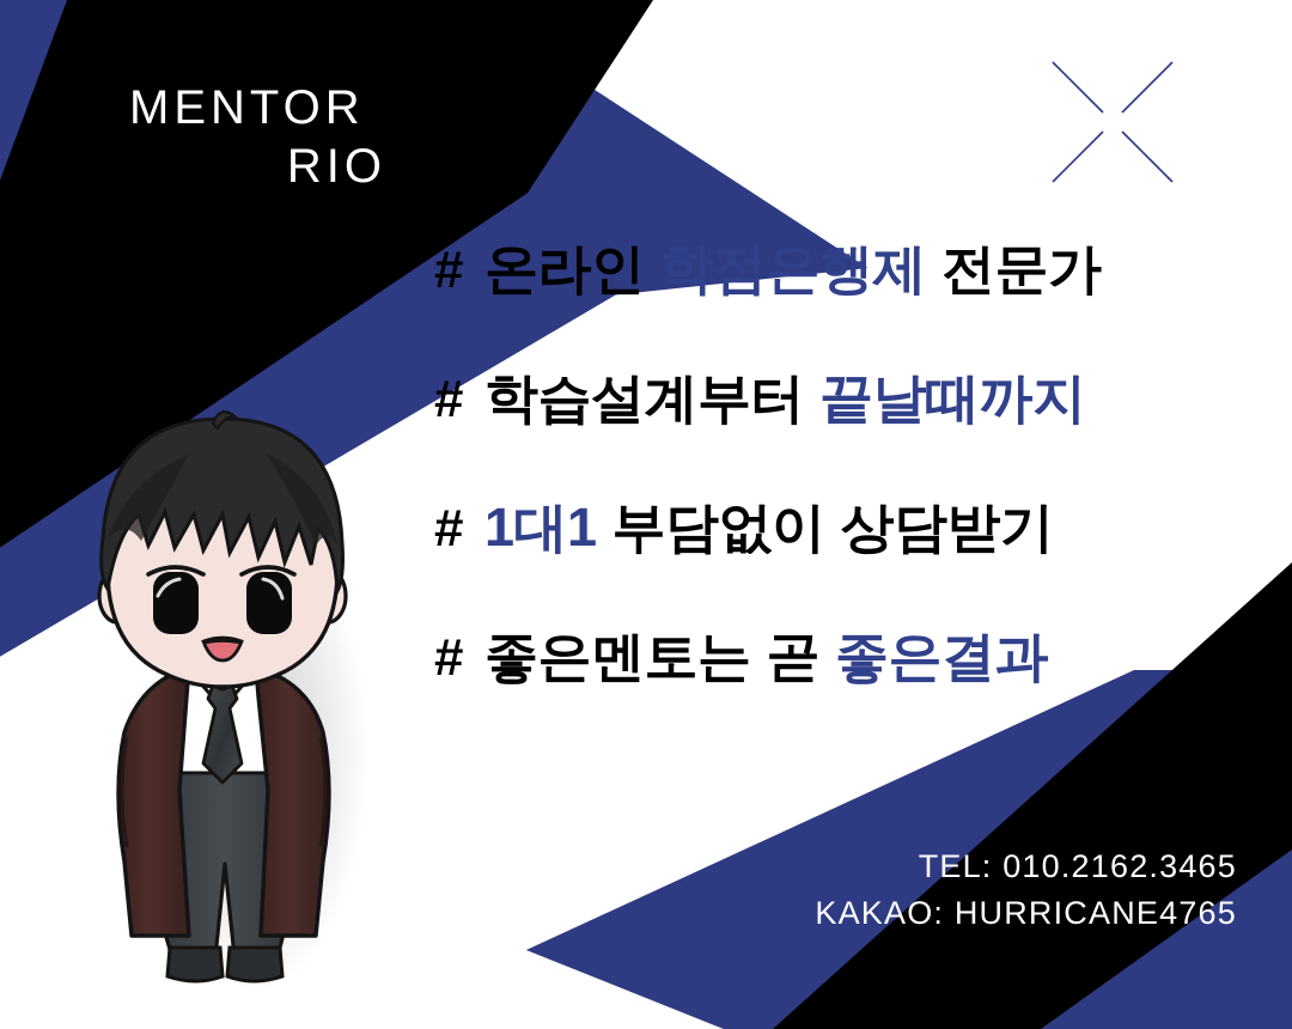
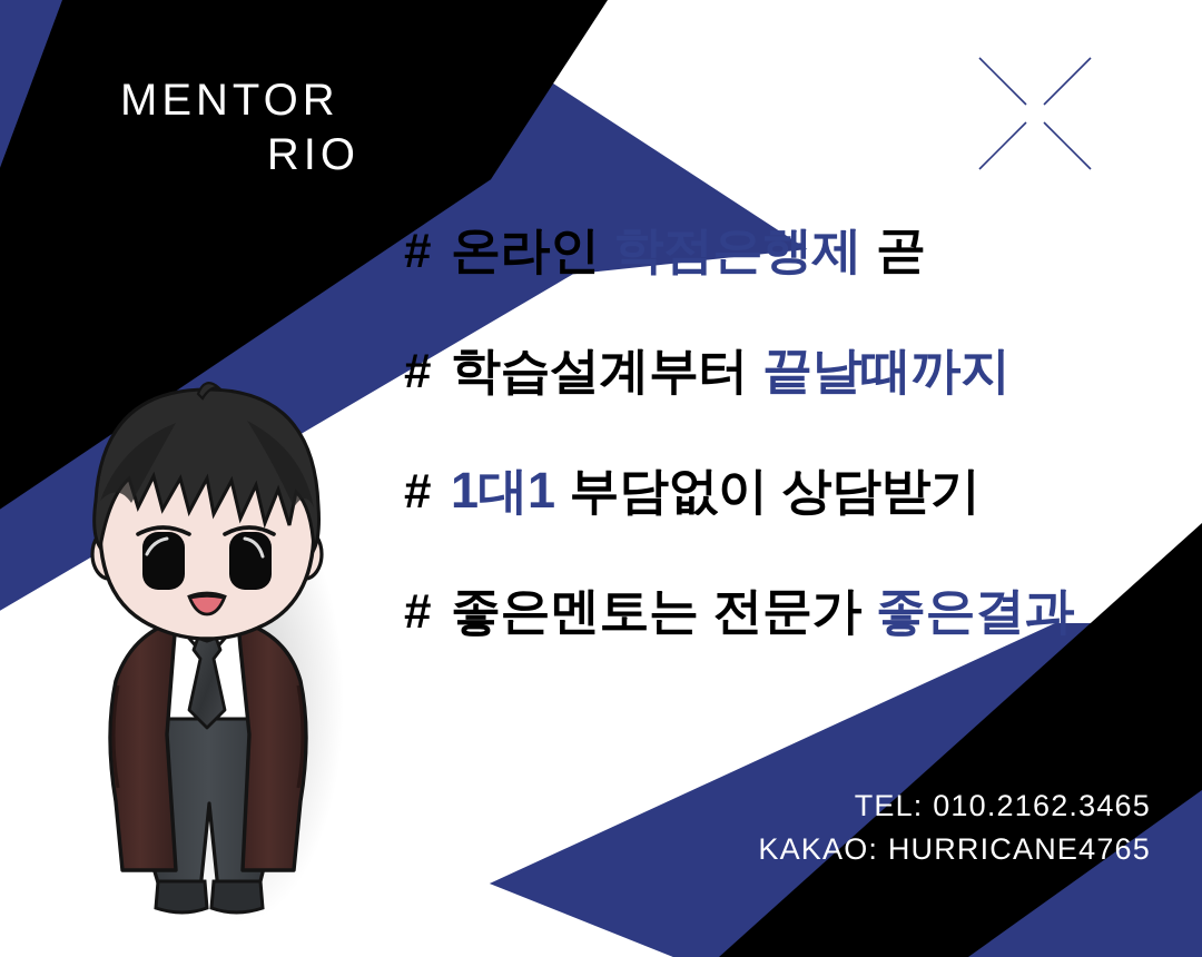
  MENTOR
  RIO
  #
  온라인
  학점은행제
- 전문가
+ 곧
  #
  학습설계부터
  끝날때까지
  #
  1대1
  부담없이
  상담받기
  #
  좋은멘토는
- 곧
+ 전문가
  좋은결과
  TEL: 010.2162.3465
  KAKAO: HURRICANE4765
